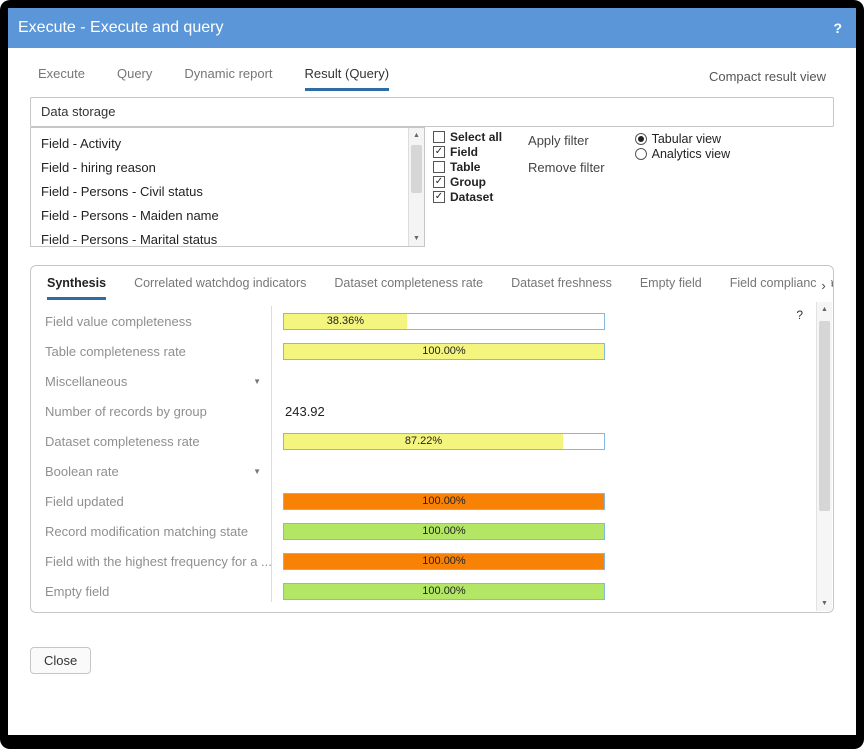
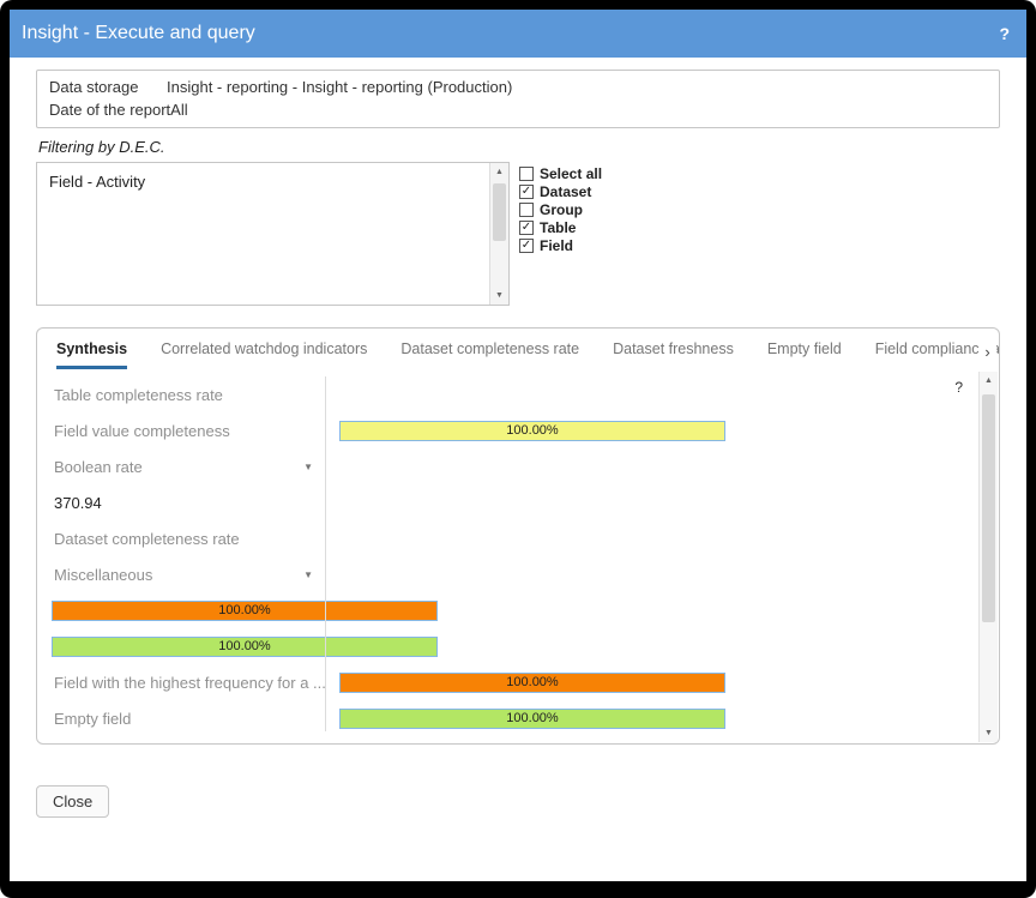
- Execute - Execute and query
+ Insight - Execute and query
  ?
- Execute
- Query
- Dynamic report
- Result (Query)
- Compact result view
  Data storage
+ Insight - reporting - Insight - reporting (Production)
+ Date of the report
+ All
+ Filtering by D.E.C.
  Field - Activity
- Field - hiring reason
- Field - Persons - Civil status
- Field - Persons - Maiden name
- Field - Persons - Marital status
  Select all
  ✓
- Field
+ Dataset
- Table
+ Group
  ✓
- Group
+ Table
  ✓
- Dataset
+ Field
- Apply filter
- Remove filter
- Tabular view
- Analytics view
  Synthesis
  Correlated watchdog indicators
  Dataset completeness rate
  Dataset freshness
  Empty field
  Field complianc
  ›
  ?
- Field value completeness
+ Table completeness rate
- 38.36%
- Table completeness rate
+ Field value completeness
  100.00%
- Miscellaneous
+ Boolean rate
  ▼
- Number of records by group
- 243.92
+ 370.94
  Dataset completeness rate
- 87.22%
- Boolean rate
+ Miscellaneous
  ▼
- Field updated
  100.00%
- Record modification matching state
  100.00%
  Field with the highest frequency for a ..
  100.00%
  Empty field
  100.00%
  Close
